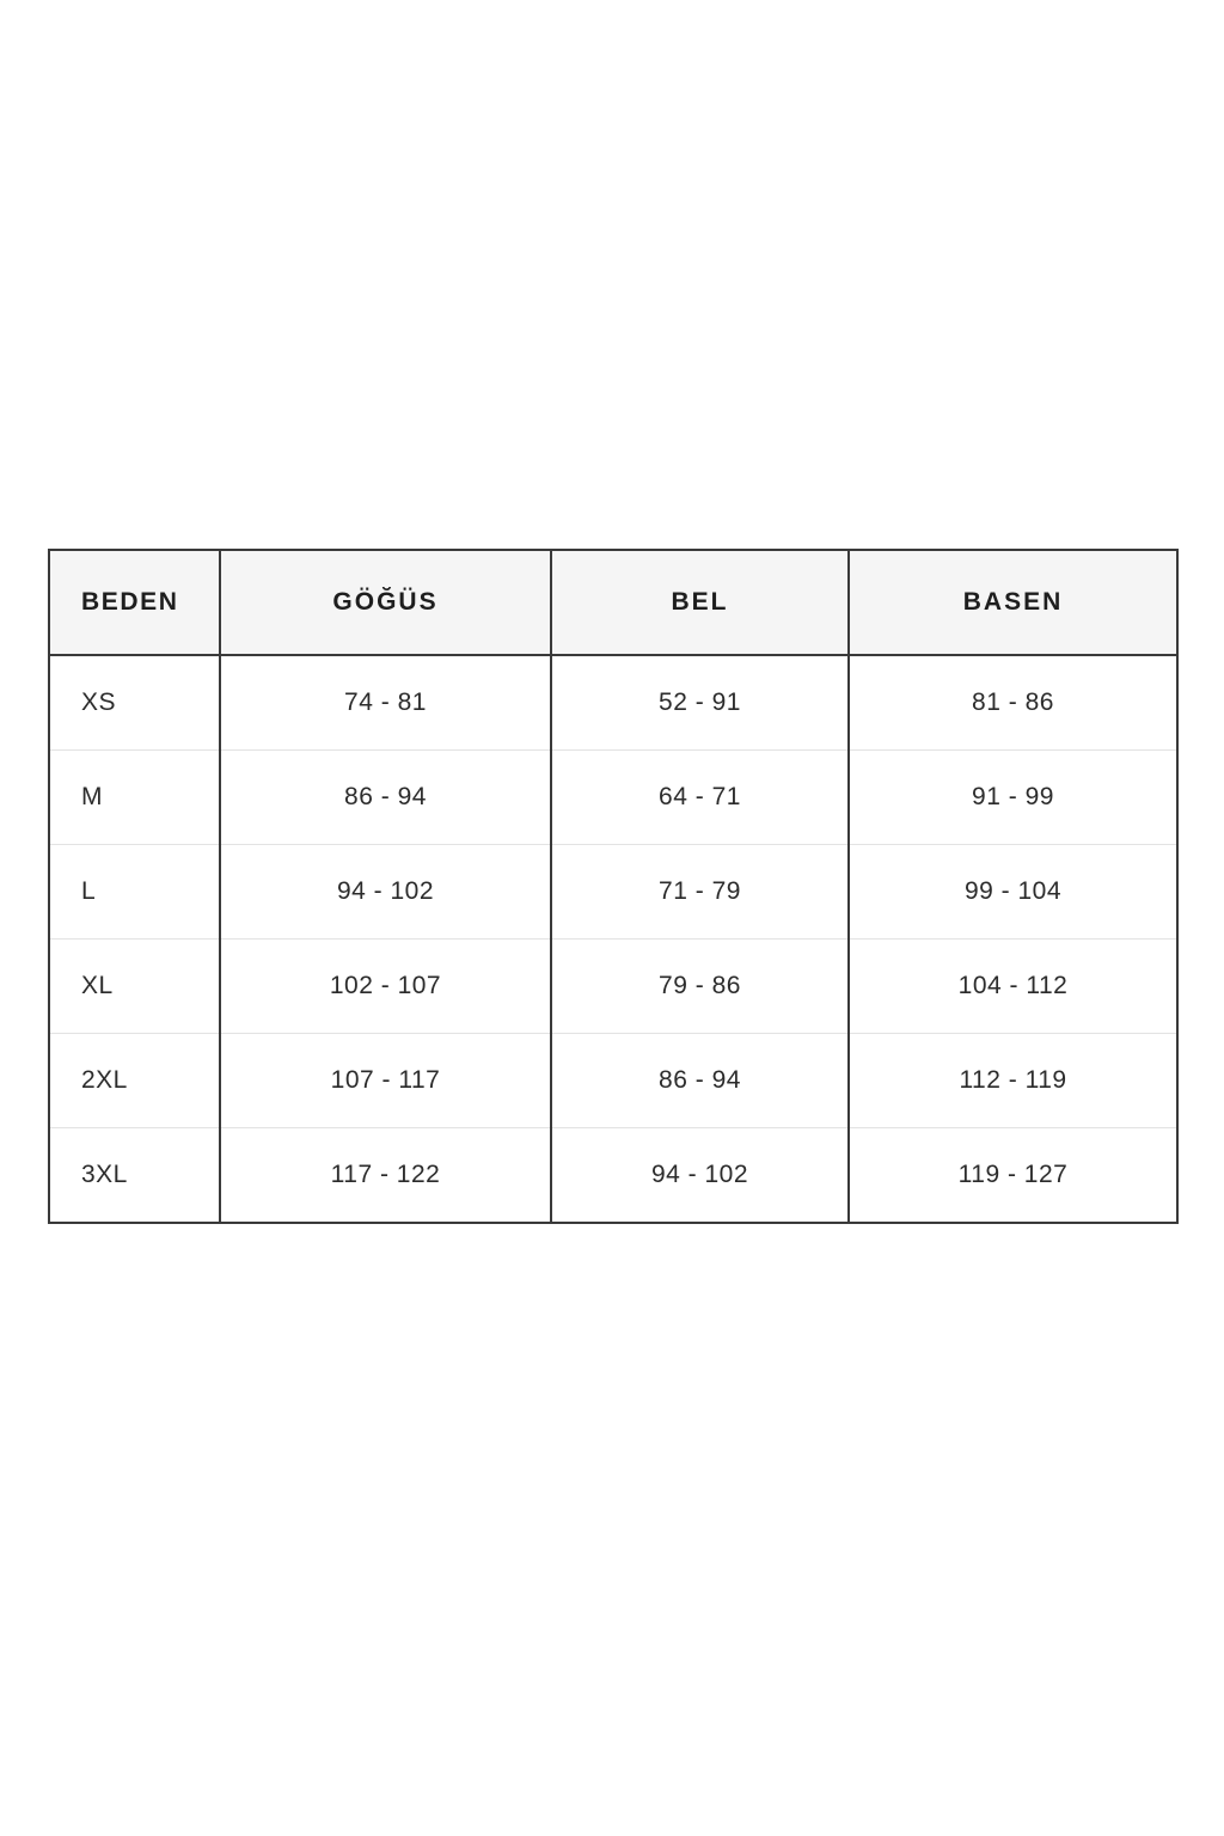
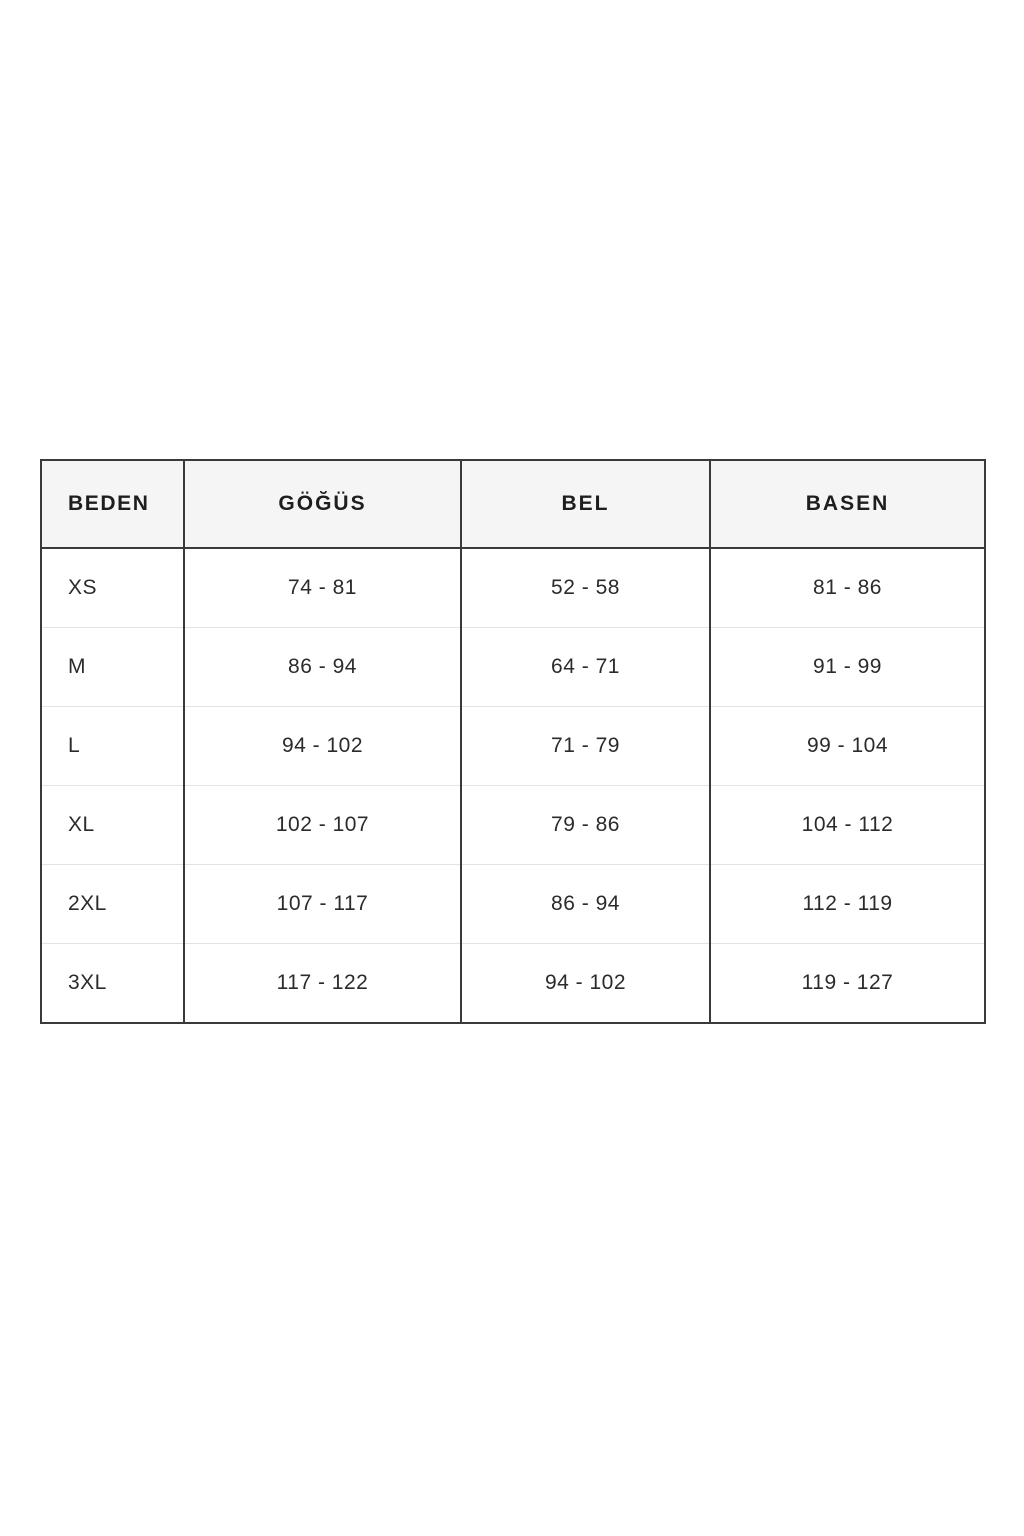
  BEDEN	GÖĞÜS	BEL	BASEN
- XS	74 - 81	52 - 91	81 - 86
+ XS	74 - 81	52 - 58	81 - 86
  M	86 - 94	64 - 71	91 - 99
  L	94 - 102	71 - 79	99 - 104
  XL	102 - 107	79 - 86	104 - 112
  2XL	107 - 117	86 - 94	112 - 119
  3XL	117 - 122	94 - 102	119 - 127
